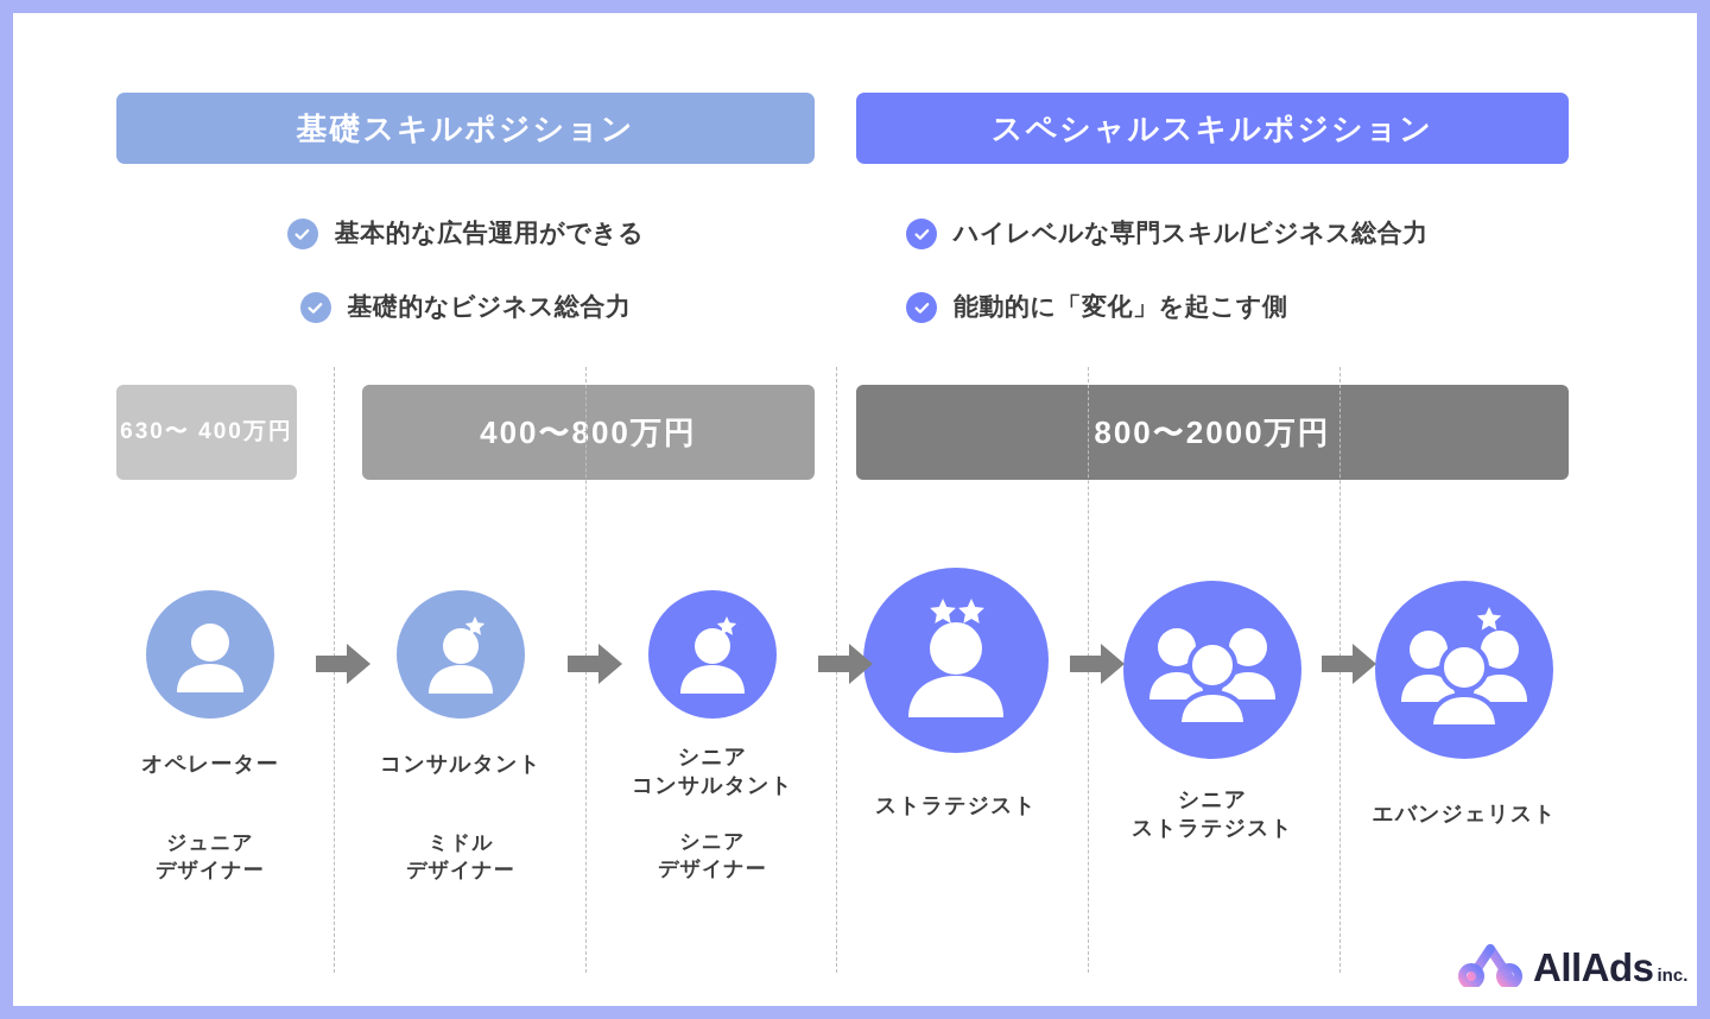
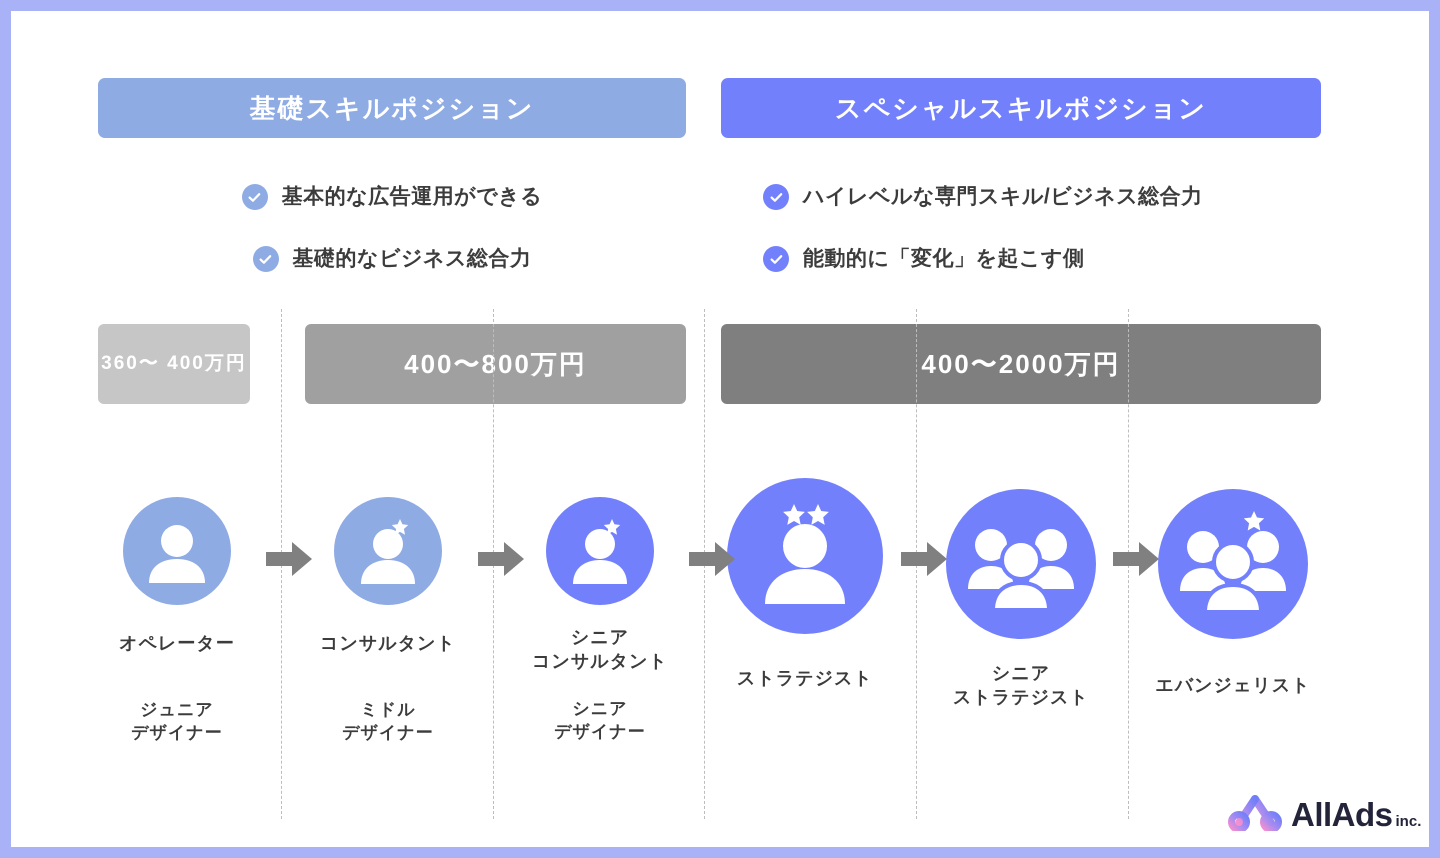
  基礎スキルポジション
  スペシャルスキルポジション
  基本的な広告運用ができる
  基礎的なビジネス総合力
  ハイレベルな専門スキル/ビジネス総合力
  能動的に「変化」を起こす側
- 630〜 400万円
+ 360〜 400万円
  400〜800万円
- 800〜2000万円
+ 400〜2000万円
  オペレーター
  ジュニア
  デザイナー
  コンサルタント
  ミドル
  デザイナー
  シニア
  コンサルタント
  シニア
  デザイナー
  ストラテジスト
  シニア
  ストラテジスト
  エバンジェリスト
  AllAds
  inc.
